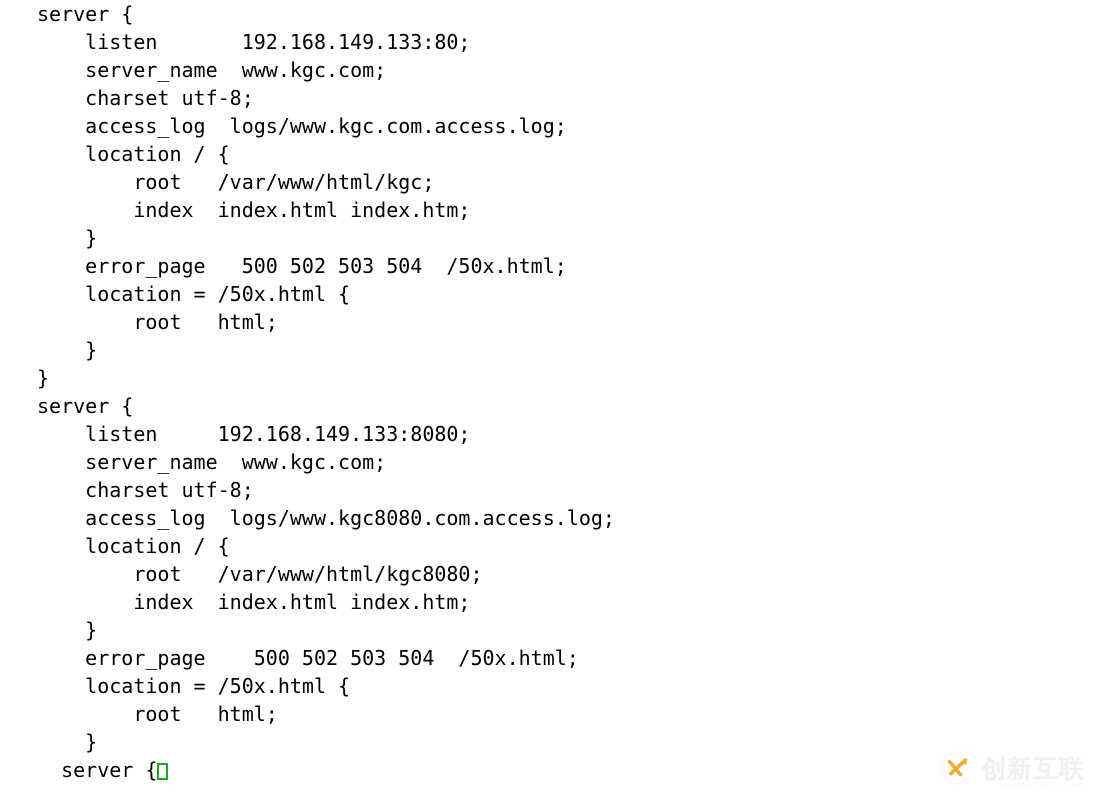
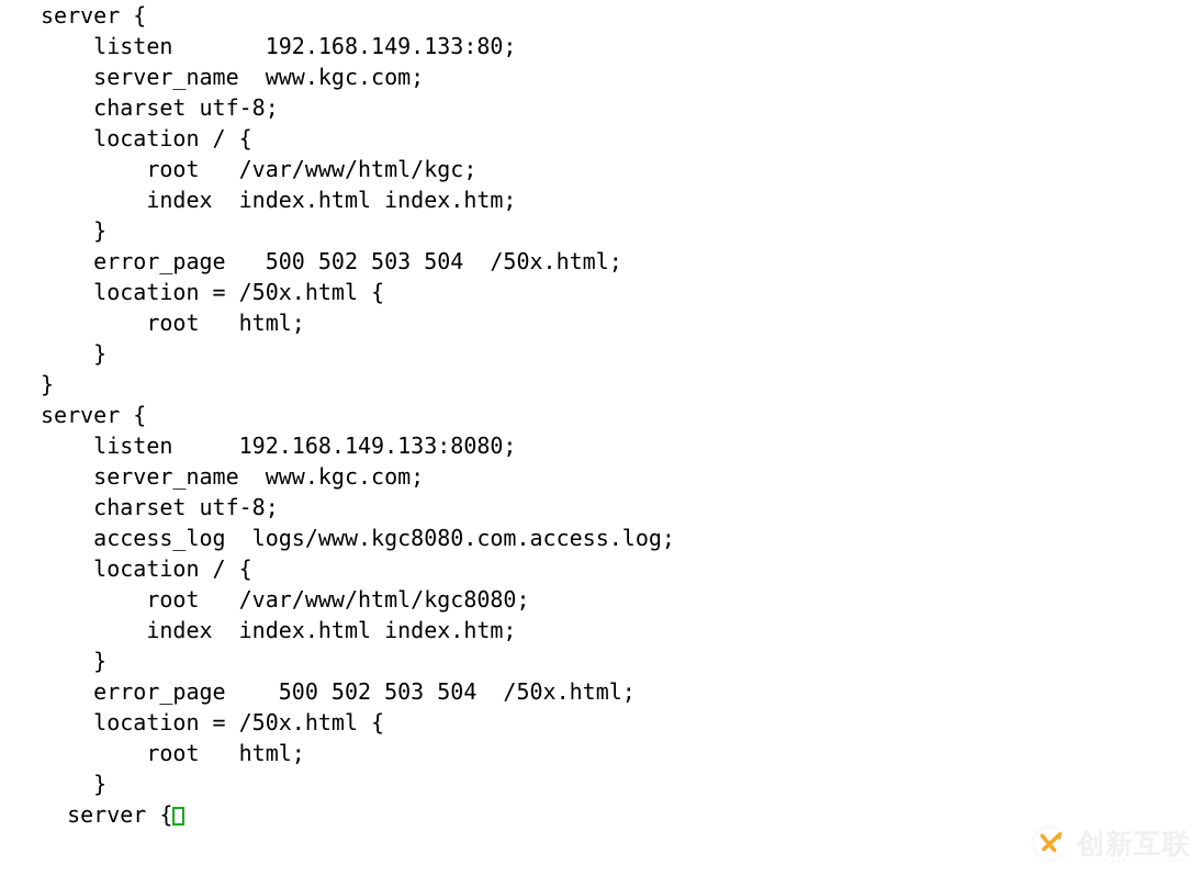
  server {
  listen 192.168.149.133:80;
  server_name www.kgc.com;
  charset utf-8;
- access_log logs/www.kgc.com.access.log;
  location / {
  root /var/www/html/kgc;
  index index.html index.htm;
  }
  error_page 500 502 503 504 /50x.html;
  location = /50x.html {
  root html;
  }
  }
  server {
  listen 192.168.149.133:8080;
  server_name www.kgc.com;
  charset utf-8;
  access_log logs/www.kgc8080.com.access.log;
  location / {
  root /var/www/html/kgc8080;
  index index.html index.htm;
  }
  error_page 500 502 503 504 /50x.html;
  location = /50x.html {
  root html;
  }
  server {
